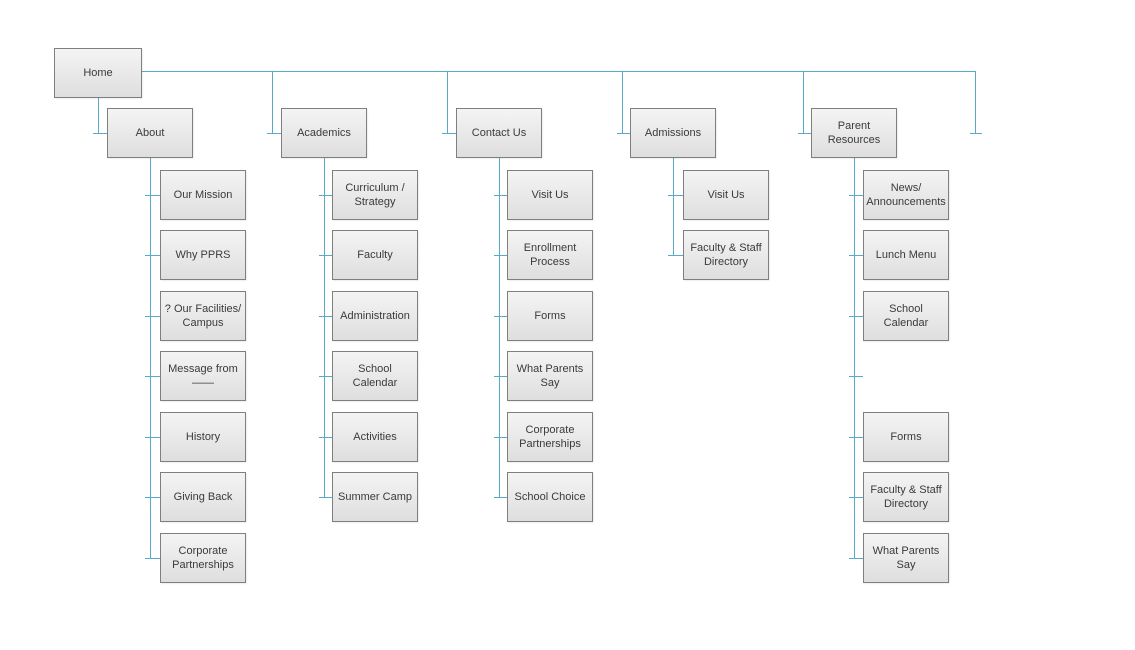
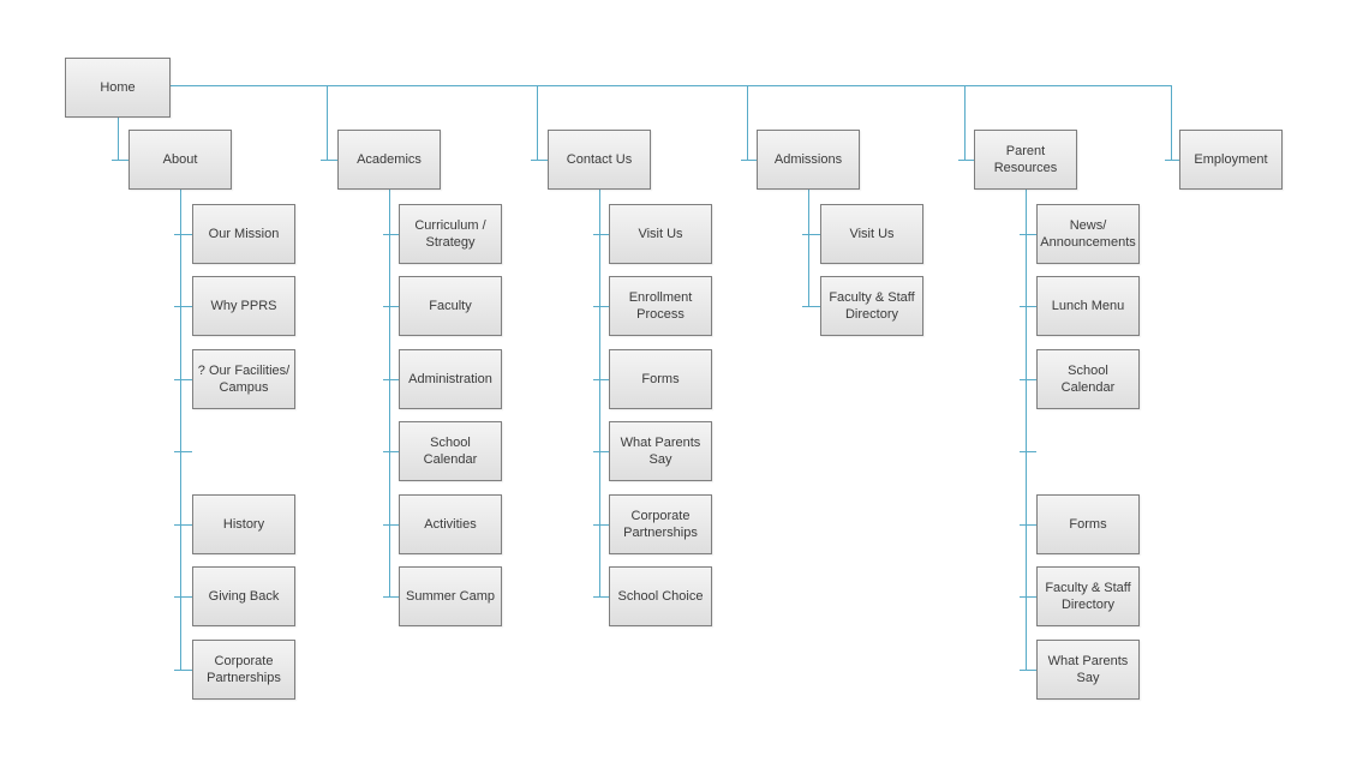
  Home
  About
  Our Mission
  Why PPRS
  ? Our Facilities/ Campus
- Message from ——
  History
  Giving Back
  Corporate Partnerships
  Academics
  Curriculum / Strategy
  Faculty
  Administration
  School Calendar
  Activities
  Summer Camp
  Contact Us
  Visit Us
  Enrollment Process
  Forms
  What Parents Say
  Corporate Partnerships
  School Choice
  Admissions
  Visit Us
  Faculty & Staff Directory
  Parent Resources
  News/ Announcements
  Lunch Menu
  School Calendar
  Forms
  Faculty & Staff Directory
  What Parents Say
+ Employment
